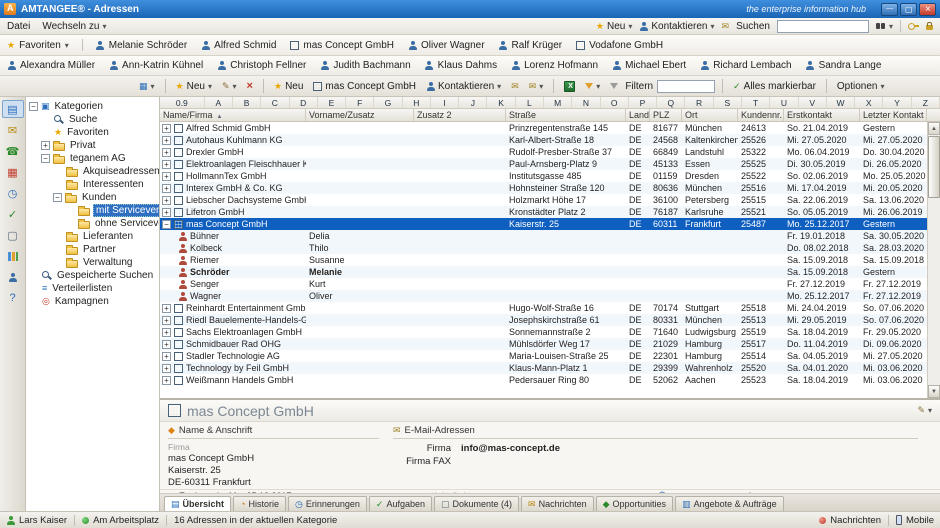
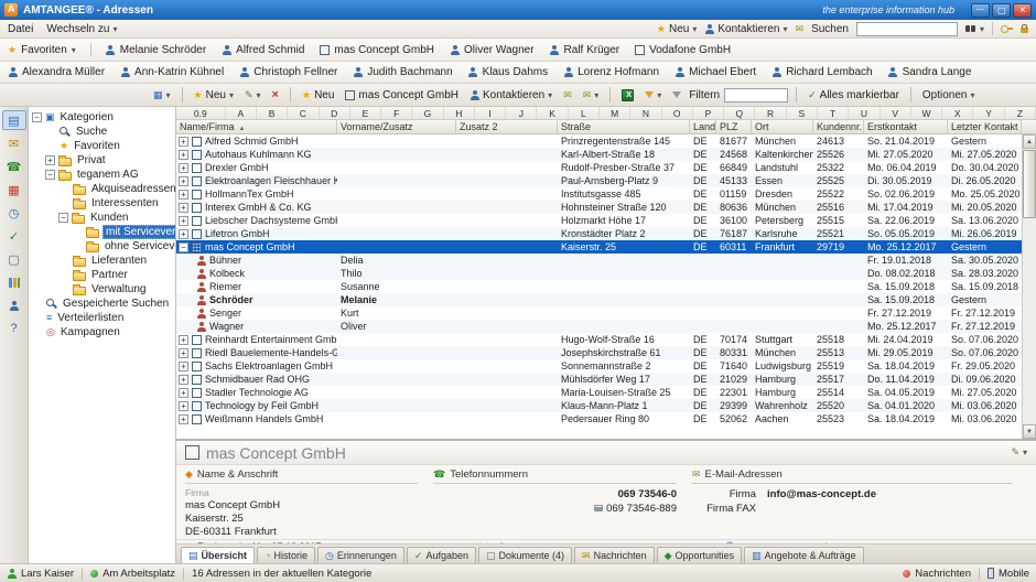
  AMTANGEE® - Adressen
  the enterprise information hub
  Datei
  Wechseln zu
  Neu
  Kontaktieren
  Suchen
  Favoriten
  Melanie Schröder
  Alfred Schmid
  mas Concept GmbH
  Oliver Wagner
  Ralf Krüger
  Vodafone GmbH
  Alexandra Müller
  Ann-Katrin Kühnel
  Christoph Fellner
  Judith Bachmann
  Klaus Dahms
  Lorenz Hofmann
  Michael Ebert
  Richard Lembach
  Sandra Lange
  Neu
  Neu
  mas Concept GmbH
  Kontaktieren
  Filtern
  Alles markierbar
  Optionen
  ▤
  ✉
  ☎
  ▦
  ◷
  ✓
  ▢
  ?
  −
  ▣
  Kategorien
  Suche
  ★
  Favoriten
  +
  Privat
  −
  teganem AG
  Akquiseadressen
  Interessenten
  −
  Kunden
  mit Servicever
  Lieferanten
  Partner
  Verwaltung
  Gespeicherte Suchen
  ≡
  Verteilerlisten
  ◎
  Kampagnen
  0.9
  A
  B
  C
  D
  E
  F
  G
  H
  I
  J
  K
  L
  M
  N
  O
  P
  Q
  R
  S
  T
  U
  V
  W
  X
  Y
  Z
  Name/Firma
  Vorname/Zusatz
  Zusatz 2
  Straße
  Land
  PLZ
  Ort
  Kundennr.
  Erstkontakt
  Letzter Kontakt
  +
  Alfred Schmid GmbH
  Prinzregentenstraße 145
  DE
  81677
  München
  24613
  So. 21.04.2019
  Gestern
  +
  Autohaus Kuhlmann KG
  Karl-Albert-Straße 18
  DE
  24568
  Kaltenkirchen
  25526
  Mi. 27.05.2020
  Mi. 27.05.2020
  +
  Drexler GmbH
  Rudolf-Presber-Straße 37
  DE
  66849
  Landstuhl
  25322
  Mo. 06.04.2019
  Do. 30.04.2020
  +
  Elektroanlagen Fleischhauer K
  Paul-Arnsberg-Platz 9
  DE
  45133
  Essen
  25525
  Di. 30.05.2019
  Di. 26.05.2020
  +
  HollmannTex GmbH
  Institutsgasse 485
  DE
  01159
  Dresden
  25522
  So. 02.06.2019
  Mo. 25.05.2020
  +
  Interex GmbH & Co. KG
  Hohnsteiner Straße 120
  DE
  80636
  München
  25516
  Mi. 17.04.2019
  Mi. 20.05.2020
  +
  Liebscher Dachsysteme Gmb
  Holzmarkt Höhe 17
  DE
  36100
  Petersberg
  25515
  Sa. 22.06.2019
  Sa. 13.06.2020
  +
  Lifetron GmbH
  Kronstädter Platz 2
  DE
  76187
  Karlsruhe
  25521
  So. 05.05.2019
  Mi. 26.06.2019
  −
  mas Concept GmbH
  Kaiserstr. 25
  DE
  60311
  Frankfurt
- 25487
+ 29719
  Mo. 25.12.2017
  Gestern
  Bühner
  Delia
  Fr. 19.01.2018
  Sa. 30.05.2020
  Kolbeck
  Thilo
  Do. 08.02.2018
  Sa. 28.03.2020
  Riemer
  Susanne
  Sa. 15.09.2018
  Sa. 15.09.2018
  Schröder
  Melanie
  Sa. 15.09.2018
  Gestern
  Senger
  Kurt
  Fr. 27.12.2019
  Fr. 27.12.2019
  Wagner
  Oliver
  Mo. 25.12.2017
  Fr. 27.12.2019
  +
  Reinhardt Entertainment Gmb
  Hugo-Wolf-Straße 16
  DE
  70174
  Stuttgart
  25518
  Mi. 24.04.2019
  So. 07.06.2020
  +
  Riedl Bauelemente-Handels-G
  Josephskirchstraße 61
  DE
  80331
  München
  25513
  Mi. 29.05.2019
  So. 07.06.2020
  +
  Sachs Elektroanlagen GmbH
  Sonnemannstraße 2
  DE
  71640
  Ludwigsburg
  25519
  Sa. 18.04.2019
  Fr. 29.05.2020
  +
  Schmidbauer Rad OHG
  Mühlsdörfer Weg 17
  DE
  21029
  Hamburg
  25517
  Do. 11.04.2019
  Di. 09.06.2020
  +
  Stadler Technologie AG
  Maria-Louisen-Straße 25
  DE
  22301
  Hamburg
  25514
  Sa. 04.05.2019
  Mi. 27.05.2020
  +
  Technology by Feil GmbH
  Klaus-Mann-Platz 1
  DE
  29399
  Wahrenholz
  25520
  Sa. 04.01.2020
  Mi. 03.06.2020
  +
  Weißmann Handels GmbH
  Pedersauer Ring 80
  DE
  52062
  Aachen
  25523
  Sa. 18.04.2019
  Mi. 03.06.2020
  mas Concept GmbH
  Name & Anschrift
  Firma
  mas Concept GmbH
  Kaiserstr. 25
  DE-60311 Frankfurt
+ Telefonnummern
+ 069 73546-0
+ 069 73546-889
  E-Mail-Adressen
  Firma
  info@mas-concept.de
  Firma FAX
  ▤
  Übersicht
  ◔
  Historie
  ◷
  Erinnerungen
  ✓
  Aufgaben
  ▢
  Dokumente (4)
  ✉
  Nachrichten
  ◆
  Opportunities
  ▥
  Angebote & Aufträge
  Lars Kaiser
  Am Arbeitsplatz
  16 Adressen in der aktuellen Kategorie
  Nachrichten
  Mobile
